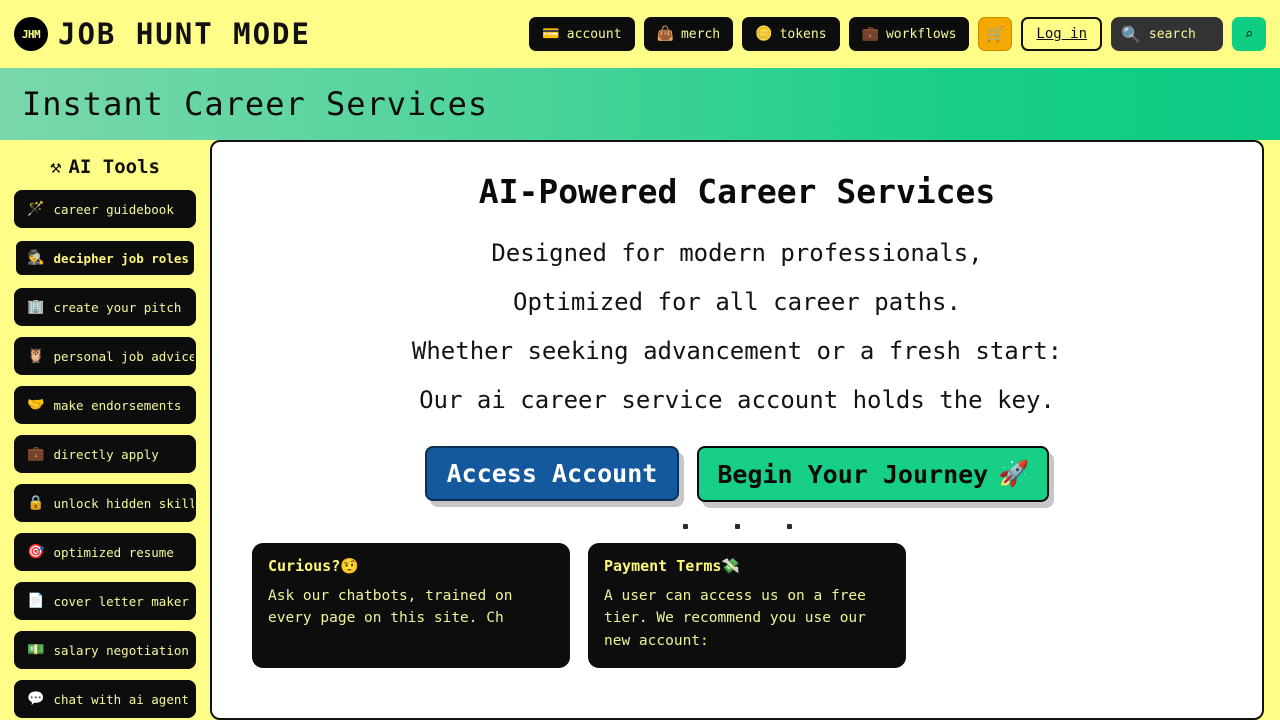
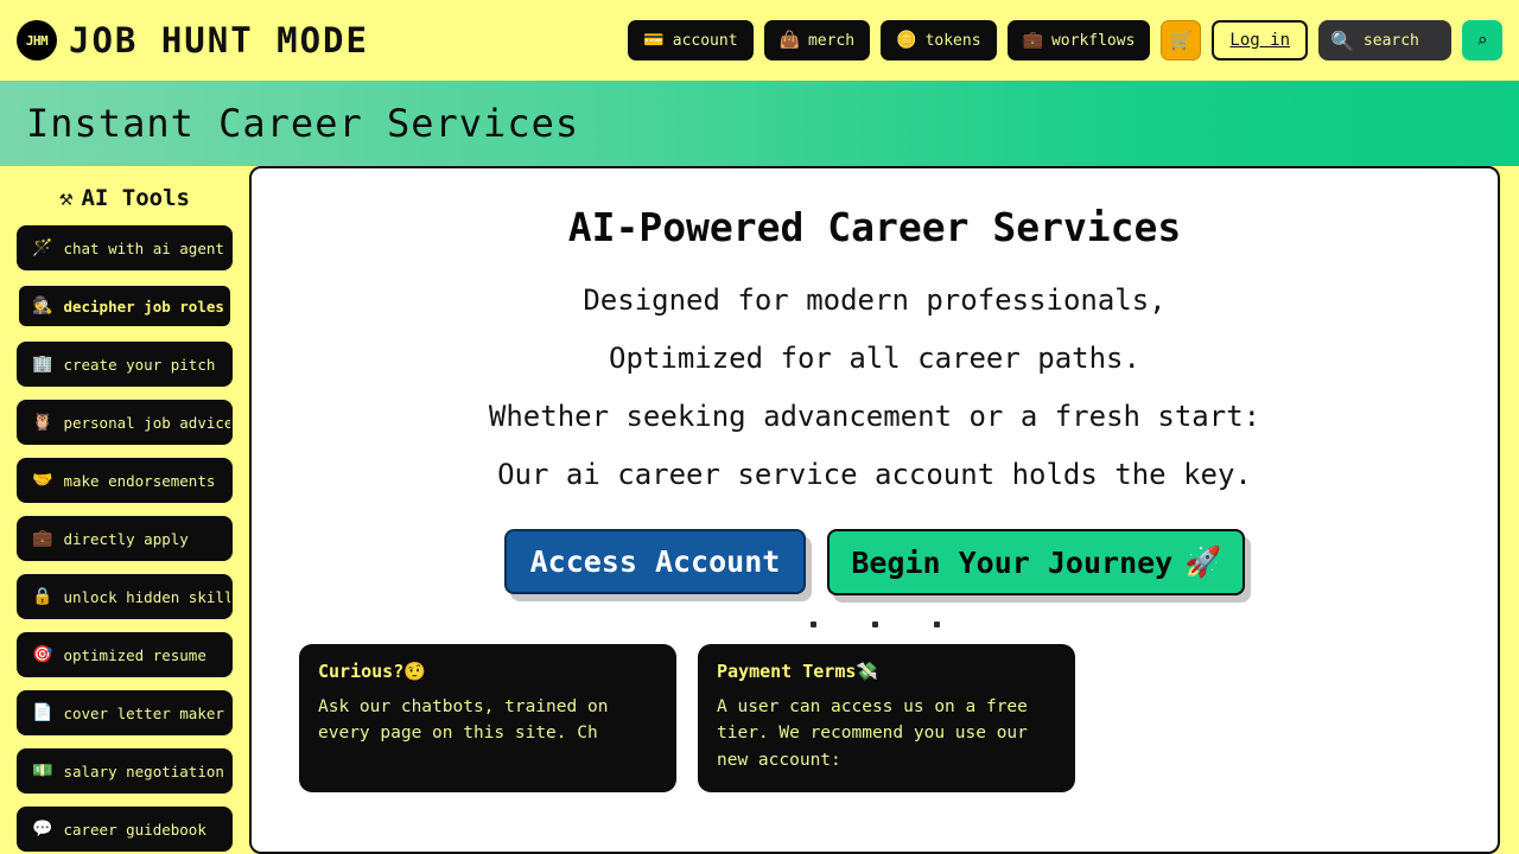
  JHM
  JOB HUNT MODE
  💳
  account
  👜
  merch
  🪙
  tokens
  💼
  workflows
  🛒
  Log in
  🔍
  search
  ⌕
  Instant Career Services
  ⚒
  AI Tools
  🪄
- career guidebook
+ chat with ai agent
  🕵
  decipher job roles
  🏢
  create your pitch
  🦉
  personal job advice
  🤝
  make endorsements
  💼
  directly apply
  🔒
  unlock hidden skill
  🎯
  optimized resume
  📄
  cover letter maker
  💵
  salary negotiation
  💬
- chat with ai agent
+ career guidebook
  AI-Powered Career Services
  Designed for modern professionals,
  Optimized for all career paths.
  Whether seeking advancement or a fresh start:
  Our ai career service account holds the key.
  Access Account
  Begin Your Journey
  🚀
  Curious?🤨
  Ask our chatbots, trained on every page on this site. Ch
  Payment Terms💸
  A user can access us on a free tier. We recommend you use our new account:
